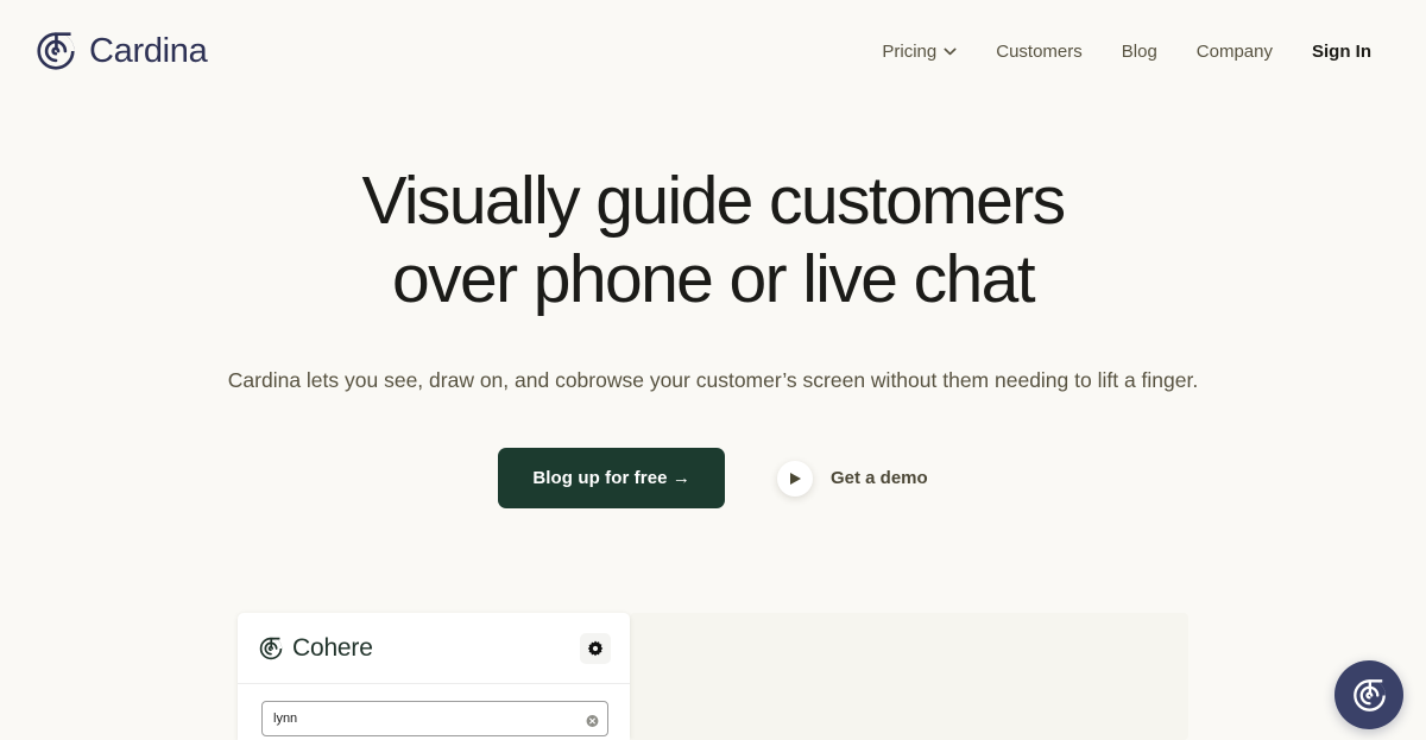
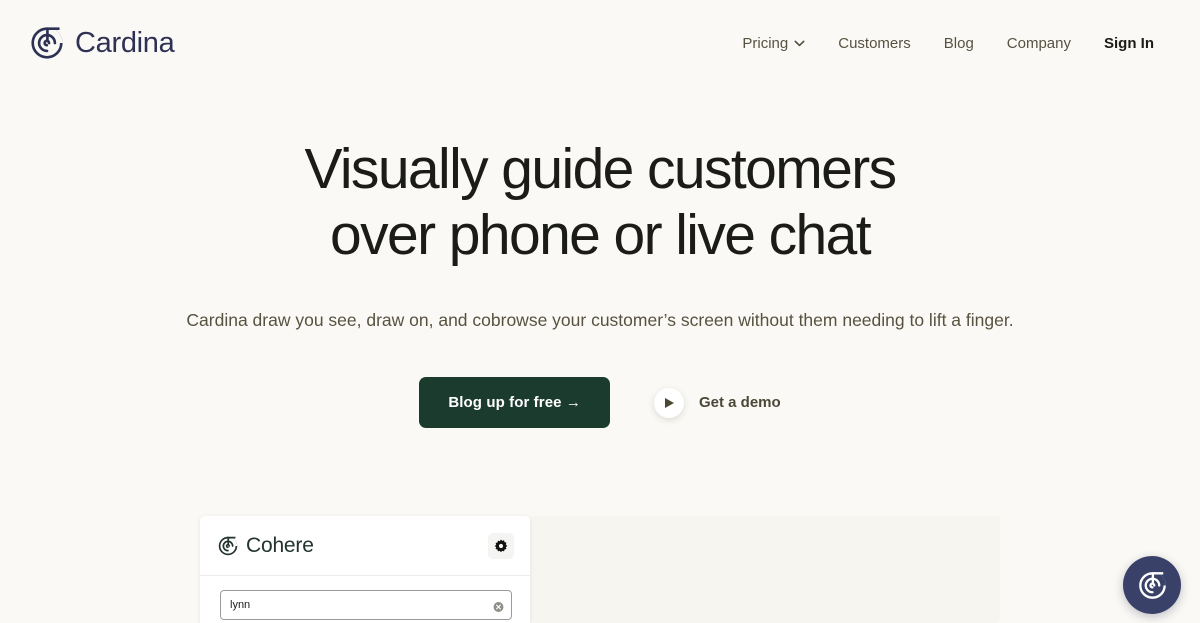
  Cardina
  Pricing
  Customers
  Blog
  Company
  Sign In
  Visually guide customers
  over phone or live chat
- Cardina lets you see, draw on, and cobrowse your customer’s screen without them needing to lift a finger.
+ Cardina draw you see, draw on, and cobrowse your customer’s screen without them needing to lift a finger.
  Blog up for free →
  Get a demo
  Cohere
  lynn
